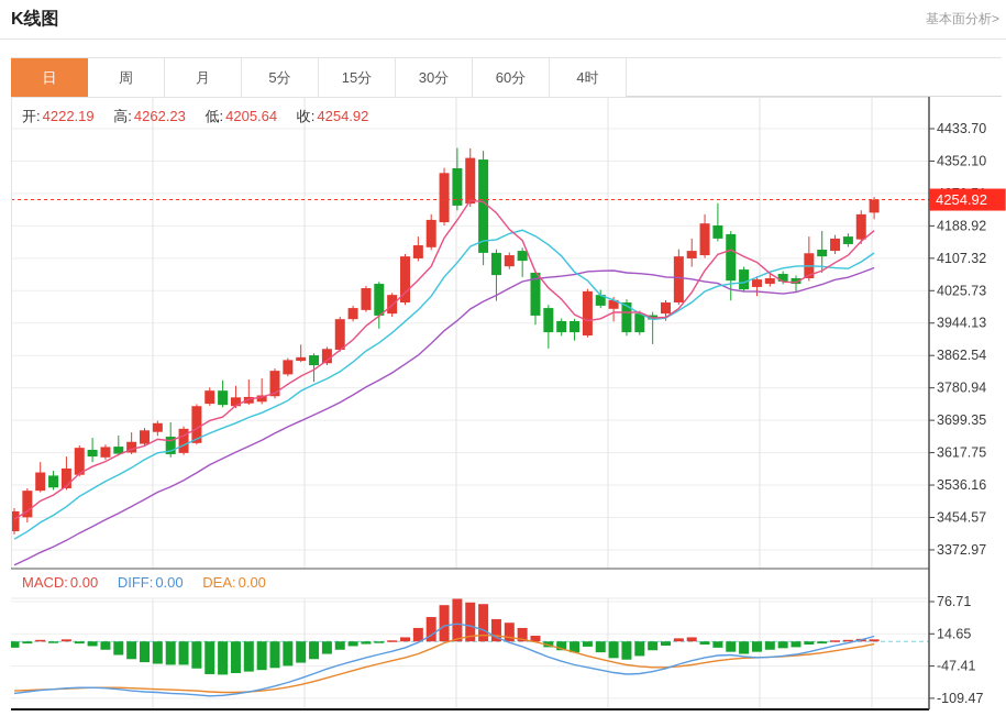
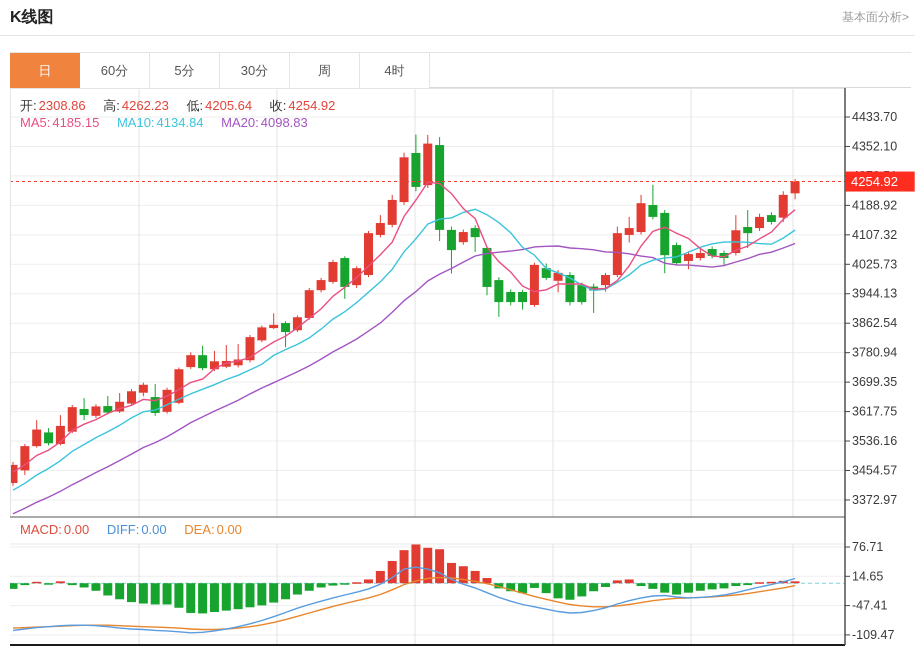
  K线图
  基本面分析>
  日
- 周
+ 60分
- 月
  5分
- 15分
  30分
- 60分
+ 周
  4时
- 开: 4222.19 高: 4262.23 低: 4205.64 收: 4254.92
+ 开: 2308.86 高: 4262.23 低: 4205.64 收: 4254.92
+ MA5: 4185.15 MA10: 4134.84 MA20: 4098.83
  MACD: 0.00 DIFF: 0.00 DEA: 0.00
  4433.70
  4352.10
  4188.92
  4107.32
  4025.73
  3944.13
  3862.54
  3780.94
  3699.35
  3617.75
  3536.16
  3454.57
  3372.97
  76.71
  14.65
  -47.41
  -109.47
  4254.92
